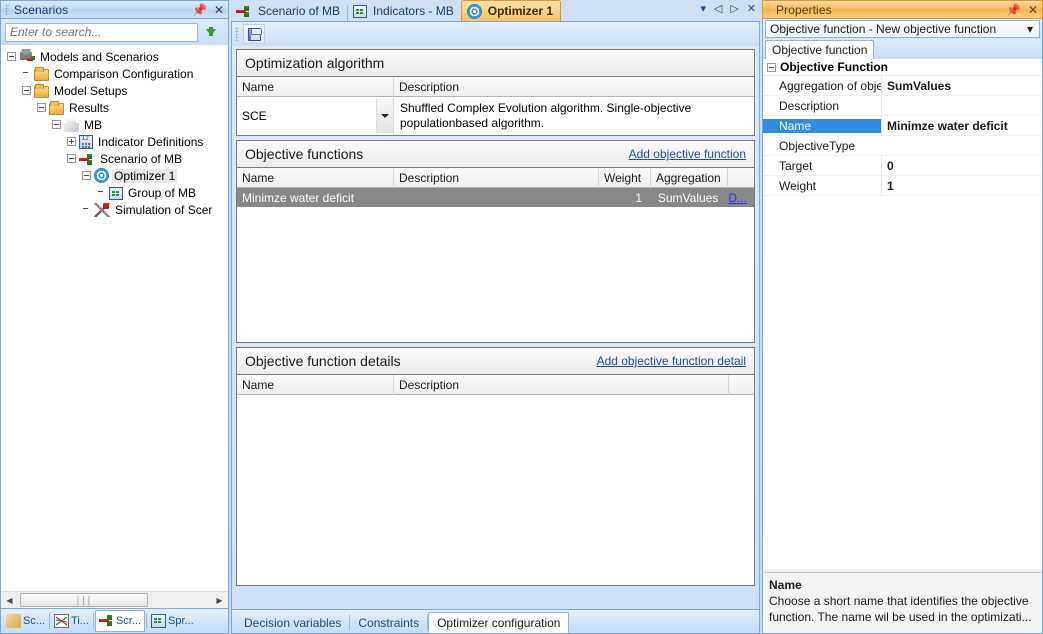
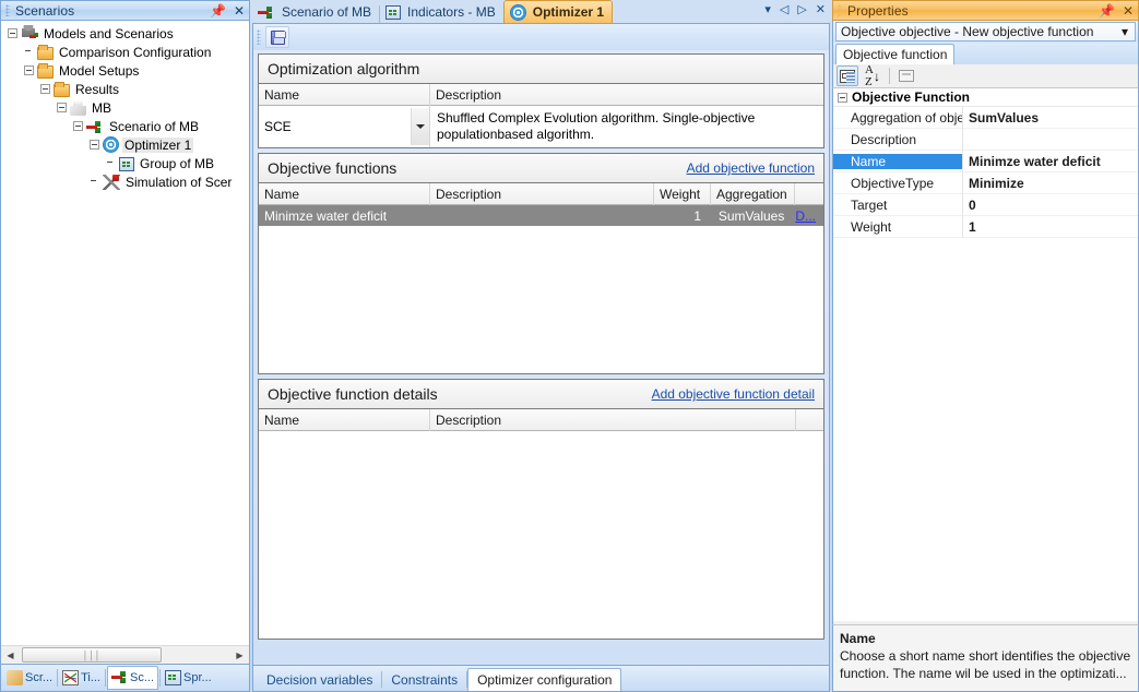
  Scenarios
  📌
  ✕
- Enter to search...
  Models and Scenarios
  Comparison Configuration
  Model Setups
  Results
  MB
- Indicator Definitions
  Scenario of MB
  Optimizer 1
  Group of MB
  Simulation of Scer
  ◀
  │││
  ▶
- Sc...
+ Scr...
  Ti...
- Scr...
+ Sc...
  Spr...
  Scenario of MB
  Indicators - MB
  Optimizer 1
  ▾
  ◁
  ▷
  ✕
  Optimization algorithm
  Name
  Description
  SCE
  Shuffled Complex Evolution algorithm. Single-objective populationbased algorithm.
  Objective functions
  Add objective function
  Name
  Description
  Weight
  Aggregation
  Minimze water deficit
  1
  SumValues
  D...
  Objective function details
  Add objective function detail
  Name
  Description
  Decision variables
  Constraints
  Optimizer configuration
  Properties
  📌
  ✕
- Objective function - New objective function
+ Objective objective - New objective function
  ▾
  Objective function
+ A
+ Z
+ ↓
  Objective Function
  Aggregation of obje
  SumValues
  Description
  Name
  Minimze water deficit
  ObjectiveType
+ Minimize
  Target
  0
  Weight
  1
  Name
- Choose a short name that identifies the objective function. The name wil be used in the optimizati...
+ Choose a short name short identifies the objective function. The name wil be used in the optimizati...
